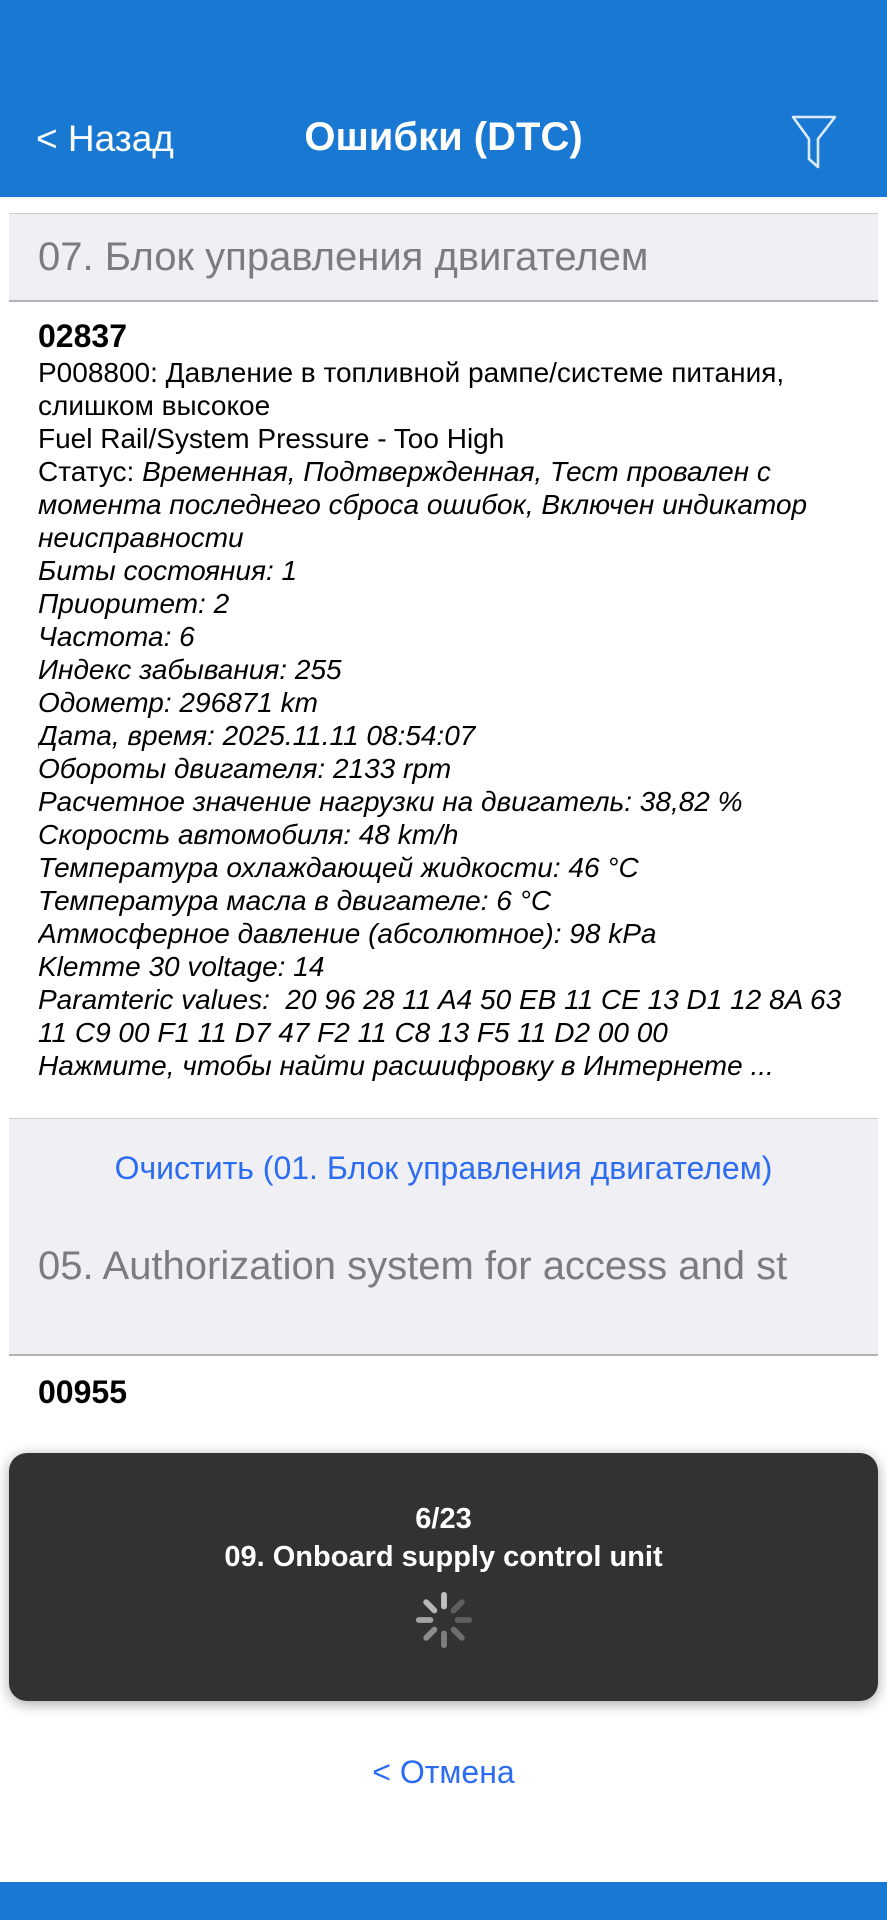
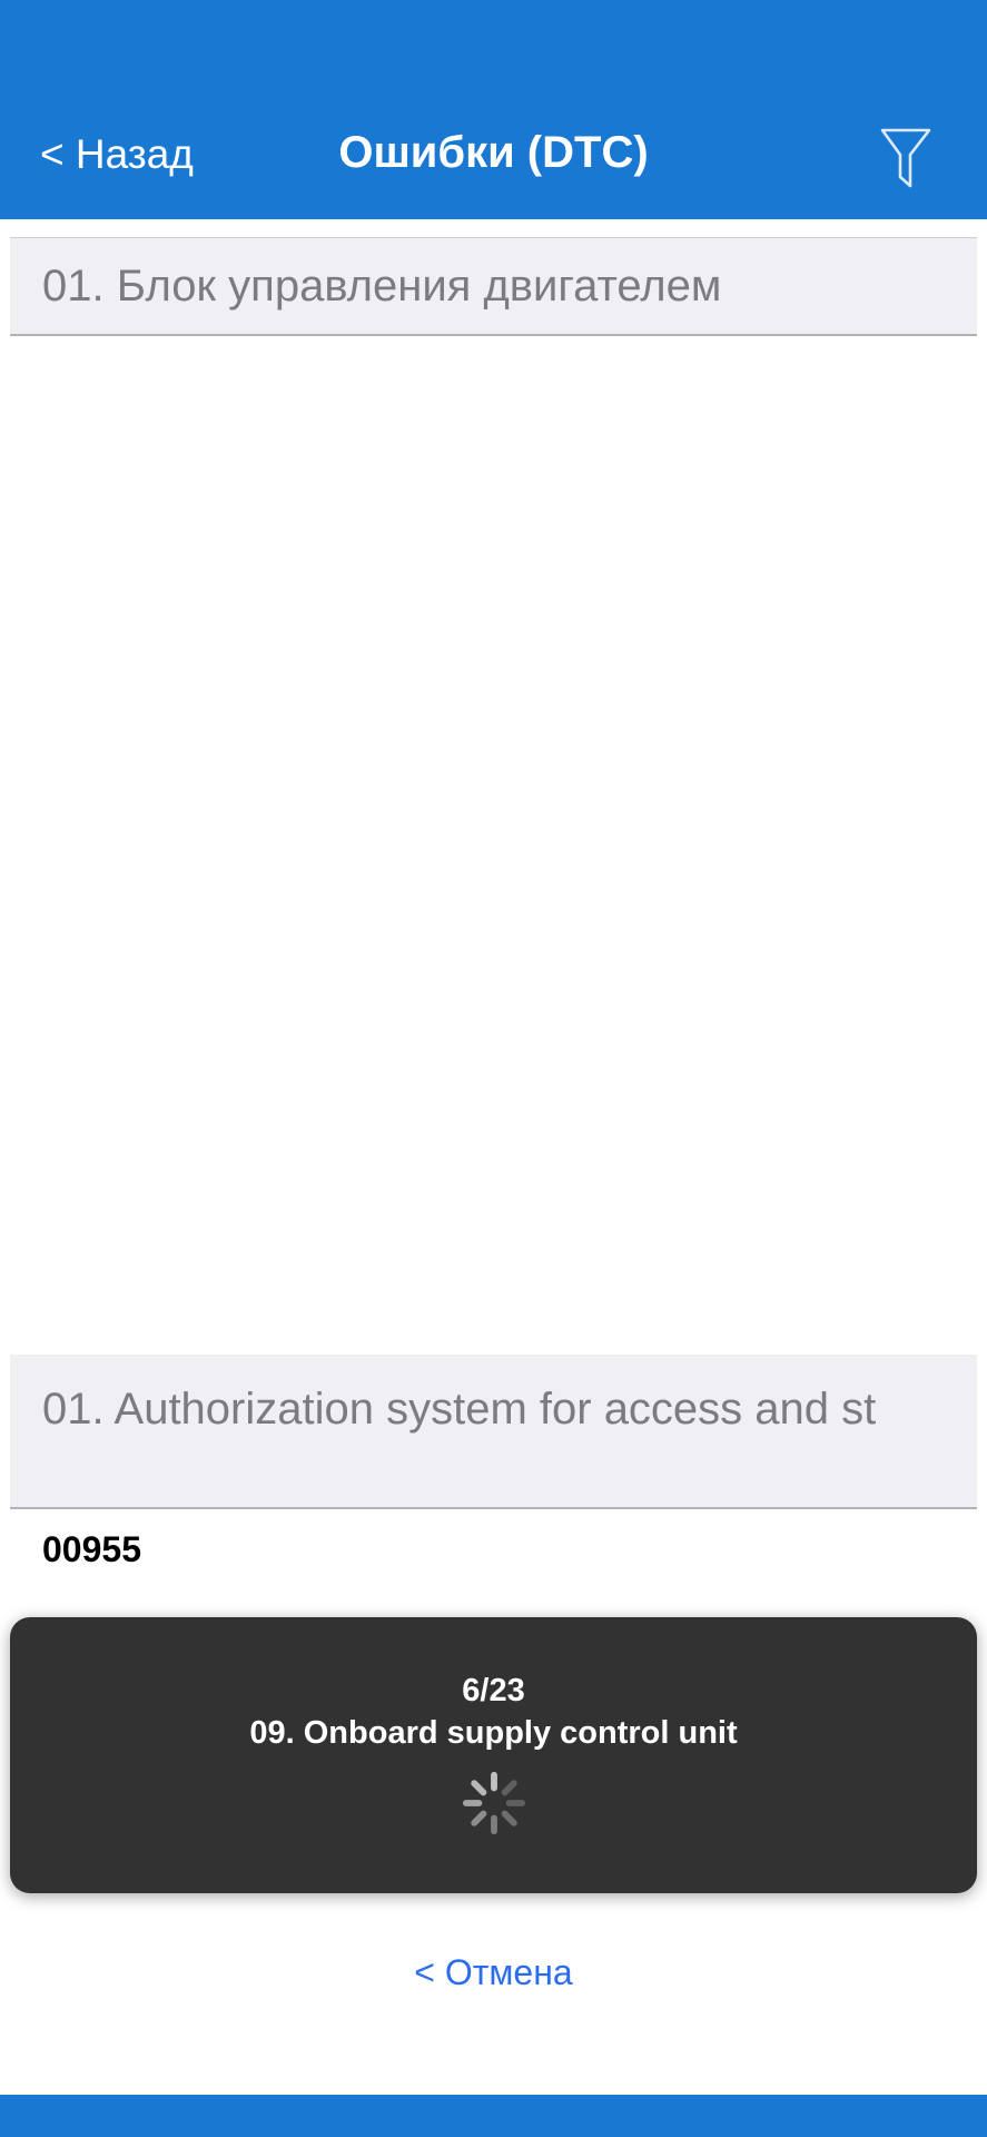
  < Назад
  Ошибки (DTC)
- 07. Блок управления двигателем
+ 01. Блок управления двигателем
- 02837
- P008800: Давление в топливной рампе/системе питания, слишком высокое
- Fuel Rail/System Pressure - Too High
- Статус: Временная, Подтвержденная, Тест провален с момента последнего сброса ошибок, Включен индикатор неисправности
- Биты состояния: 1
- Приоритет: 2
- Частота: 6
- Индекс забывания: 255
- Одометр: 296871 km
- Дата, время: 2025.11.11 08:54:07
- Обороты двигателя: 2133 rpm
- Расчетное значение нагрузки на двигатель: 38,82 %
- Скорость автомобиля: 48 km/h
- Температура охлаждающей жидкости: 46 °C
- Температура масла в двигателе: 6 °C
- Атмосферное давление (абсолютное): 98 kPa
- Klemme 30 voltage: 14
- Paramteric values: 20 96 28 11 A4 50 EB 11 CE 13 D1 12 8A 63 11 C9 00 F1 11 D7 47 F2 11 C8 13 F5 11 D2 00 00
- Нажмите, чтобы найти расшифровку в Интернете ...
- Очистить (01. Блок управления двигателем)
- 05. Authorization system for access and st
+ 01. Authorization system for access and st
  00955
  6/23
  09. Onboard supply control unit
  < Отмена
